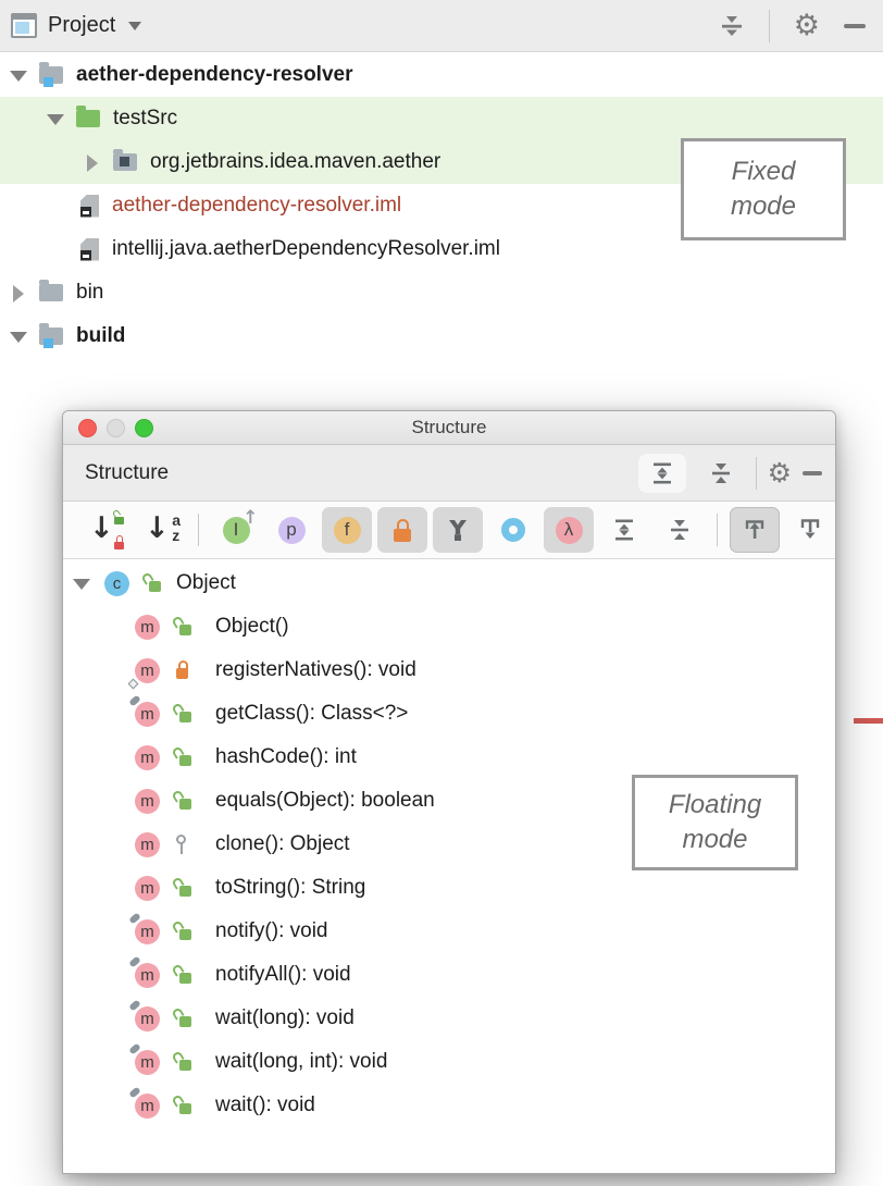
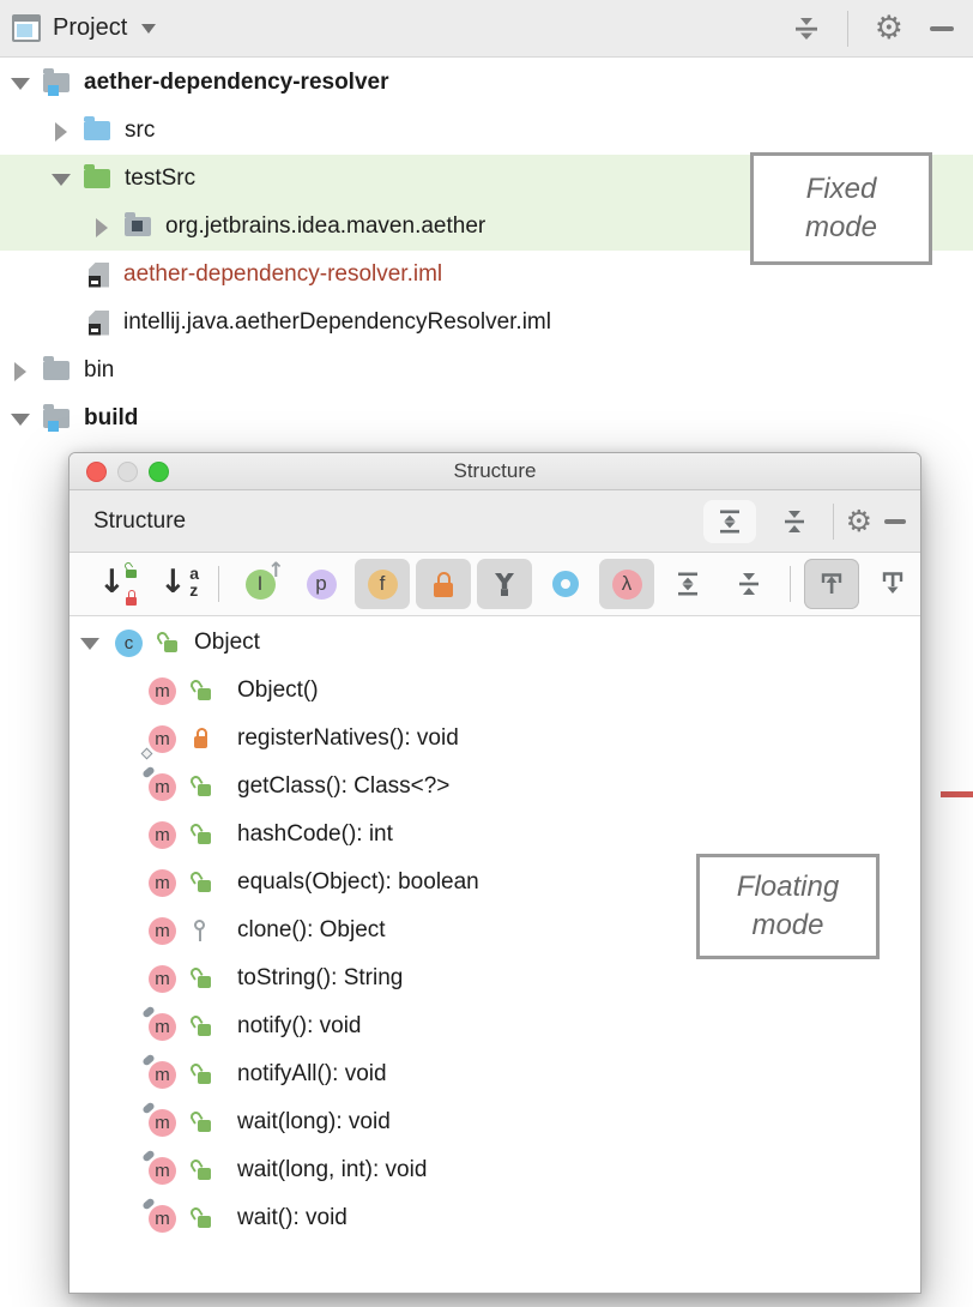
  Project
  ⚙
  aether-dependency-resolver
+ src
  testSrc
  org.jetbrains.idea.maven.aether
  aether-dependency-resolver.iml
  intellij.java.aetherDependencyResolver.iml
  bin
  build
  Fixed
  mode
  Structure
  Structure
  ⚙
  ↓
  ↓
  a
  z
  I
  ↑
  p
  f
  λ
  c
  Object
  m
  Object()
  m
  registerNatives(): void
  m
  getClass(): Class<?>
  m
  hashCode(): int
  m
  equals(Object): boolean
  m
  clone(): Object
  m
  toString(): String
  m
  notify(): void
  m
  notifyAll(): void
  m
  wait(long): void
  m
  wait(long, int): void
  m
  wait(): void
  Floating
  mode
